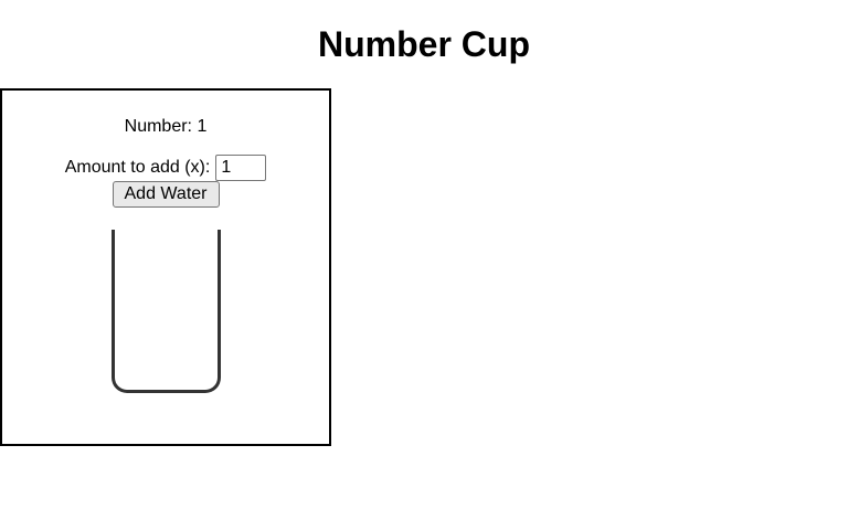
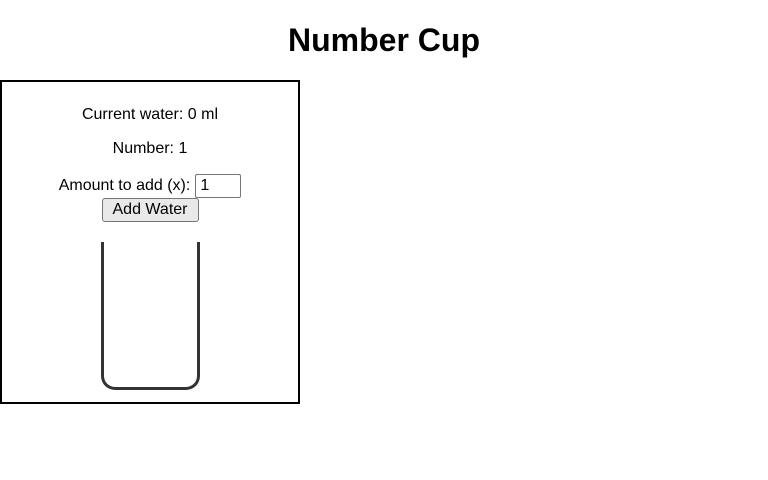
  Number Cup
+ Current water: 0 ml
  Number: 1
  Amount to add (x): 1
  Add Water
